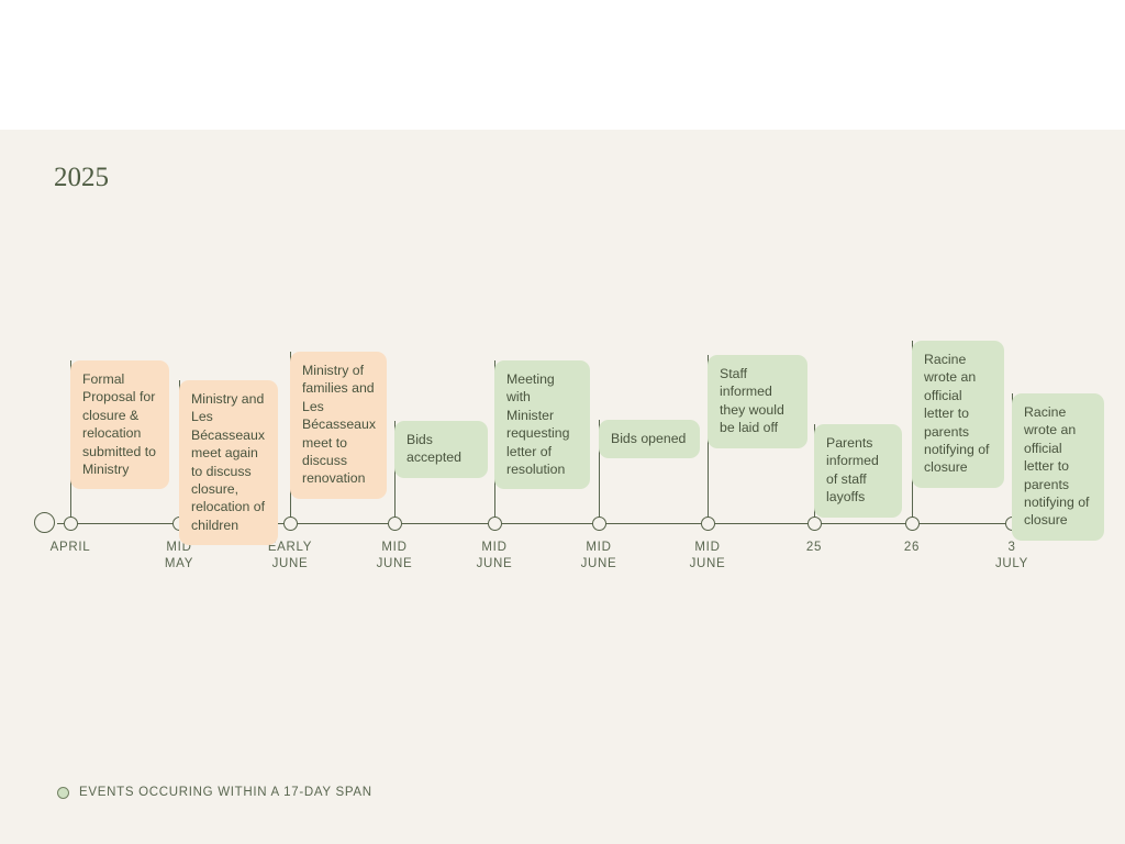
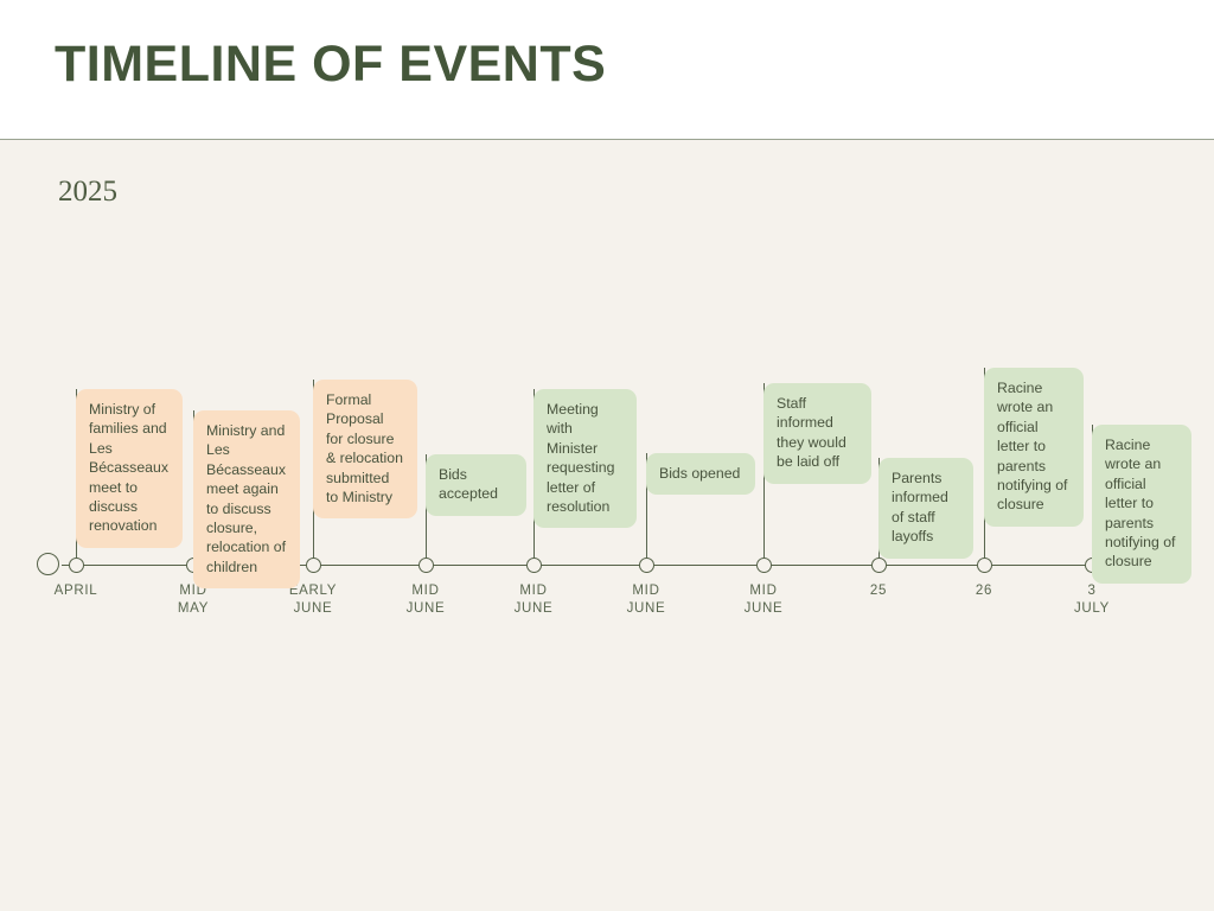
+ TIMELINE OF EVENTS
  2025
  APRIL
  MID
  MAY
  EARLY
  JUNE
  MID
  JUNE
  MID
  JUNE
  MID
  JUNE
  MID
  JUNE
  25
  26
  3
  JULY
- Formal Proposal for closure & relocation submitted to Ministry
+ Ministry of families and Les Bécasseaux meet to discuss renovation
  Ministry and Les Bécasseaux meet again to discuss closure, relocation of children
- Ministry of families and Les Bécasseaux meet to discuss renovation
+ Formal Proposal for closure & relocation submitted to Ministry
  Bids accepted
  Meeting with Minister requesting letter of resolution
  Bids opened
  Staff informed they would be laid off
  Parents informed of staff layoffs
  Racine wrote an official letter to parents notifying of closure
  Racine wrote an official letter to parents notifying of closure
- EVENTS OCCURING WITHIN A 17-DAY SPAN
